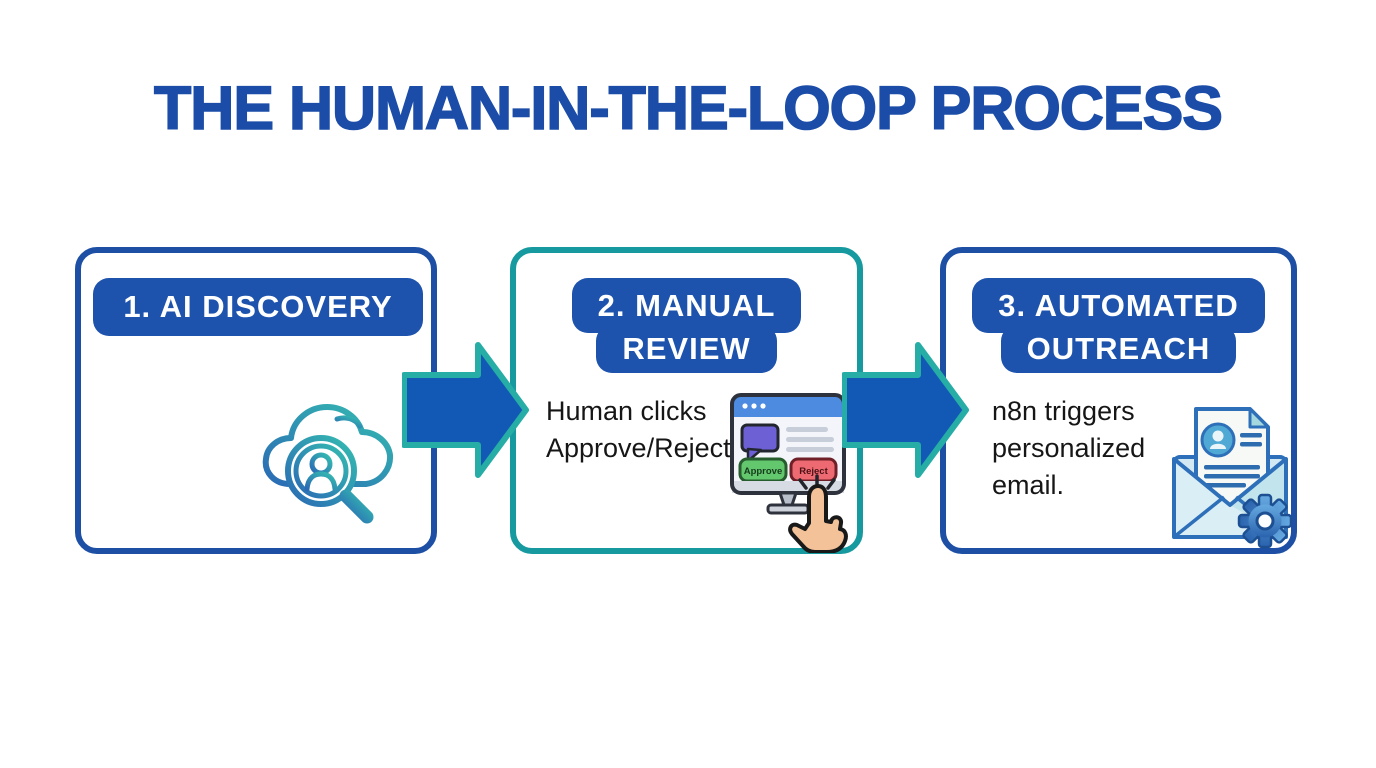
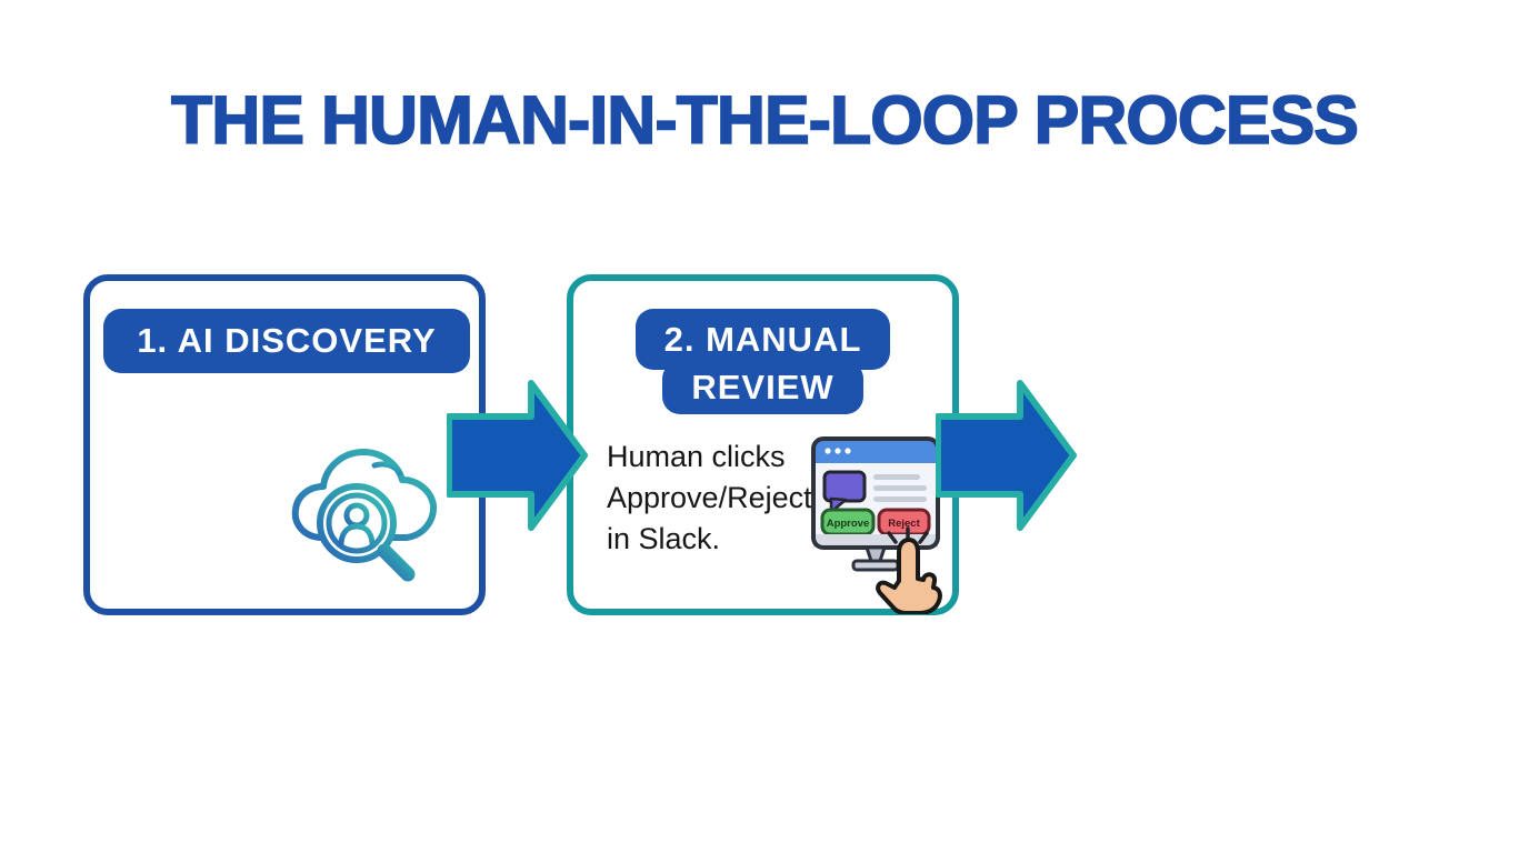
  THE HUMAN-IN-THE-LOOP PROCESS
  1. AI DISCOVERY
  2. MANUAL
  REVIEW
  Human clicks
  Approve/Reject
+ in Slack.
  Approve
  Reject
- 3. AUTOMATED
- OUTREACH
- n8n triggers
- personalized
- email.
